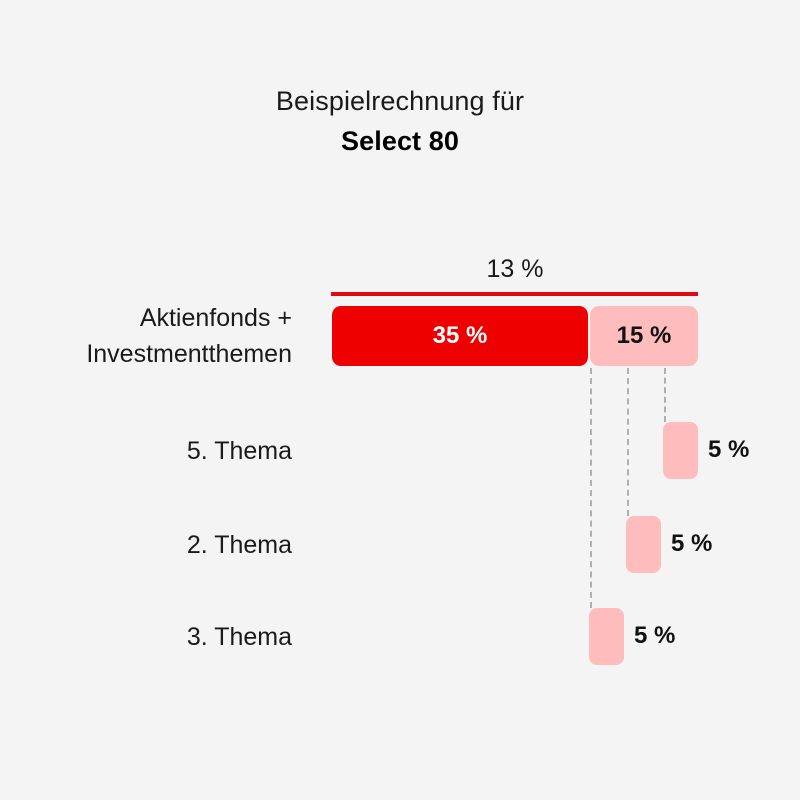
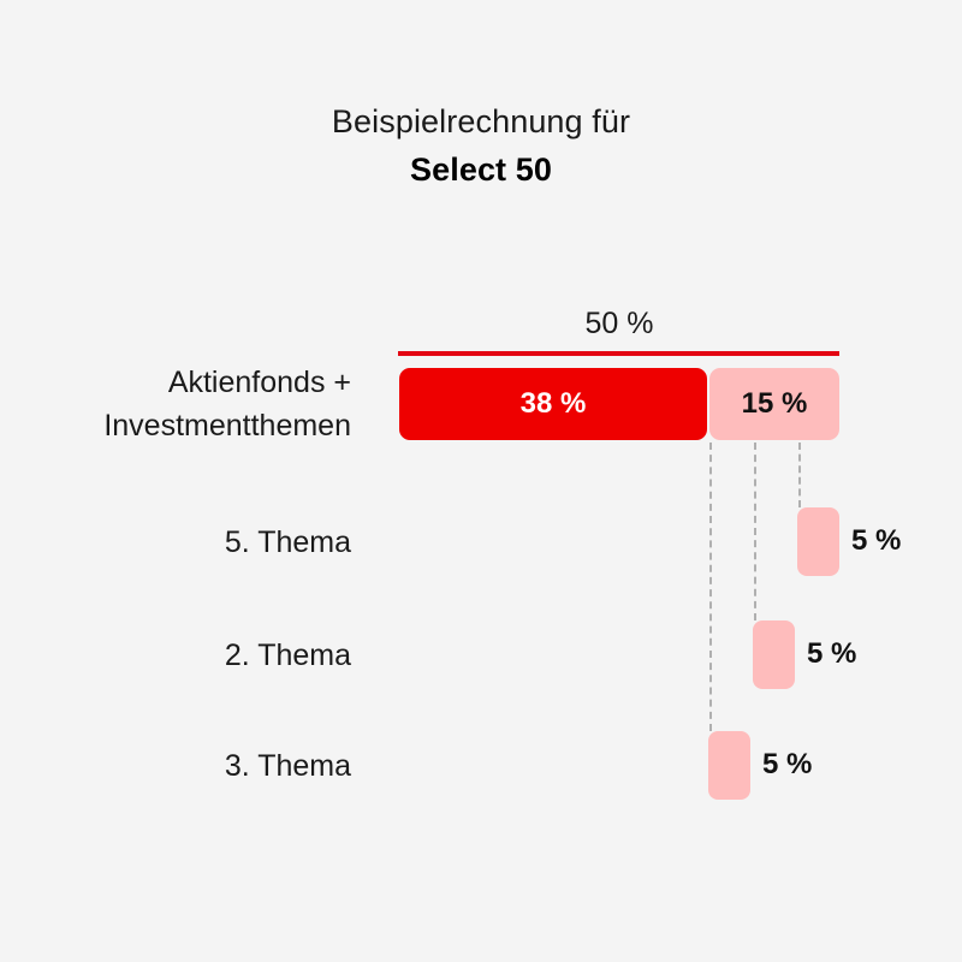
  Beispielrechnung für
- Select 80
+ Select 50
- 13 %
+ 50 %
- 35 %
+ 38 %
  15 %
  Aktienfonds +
  Investmentthemen
  5. Thema
  2. Thema
  3. Thema
  5 %
  5 %
  5 %
